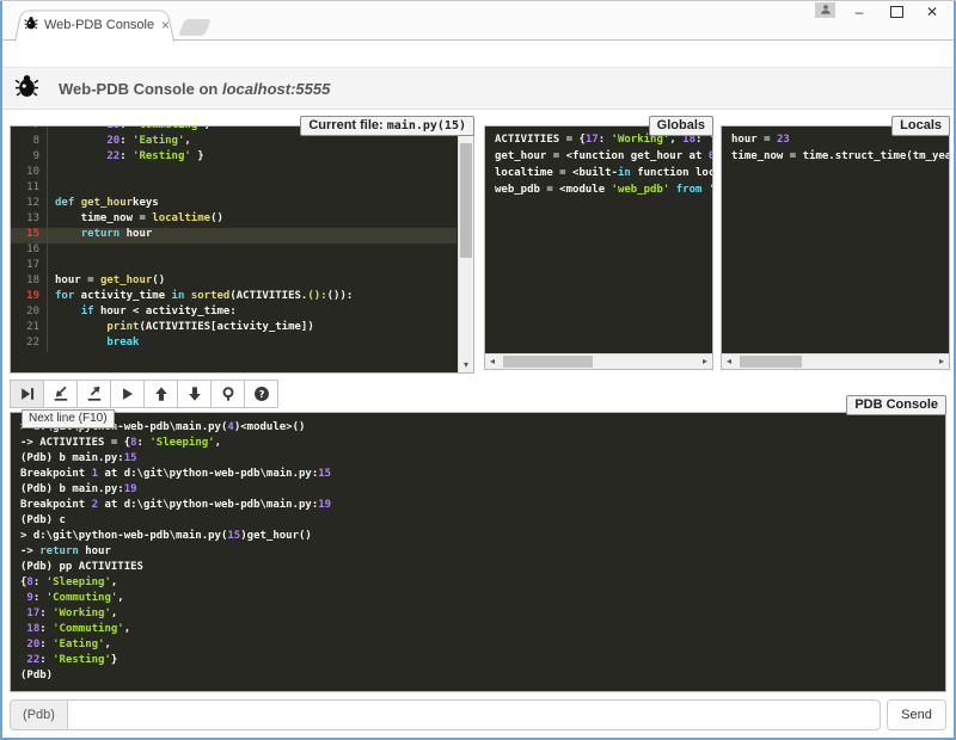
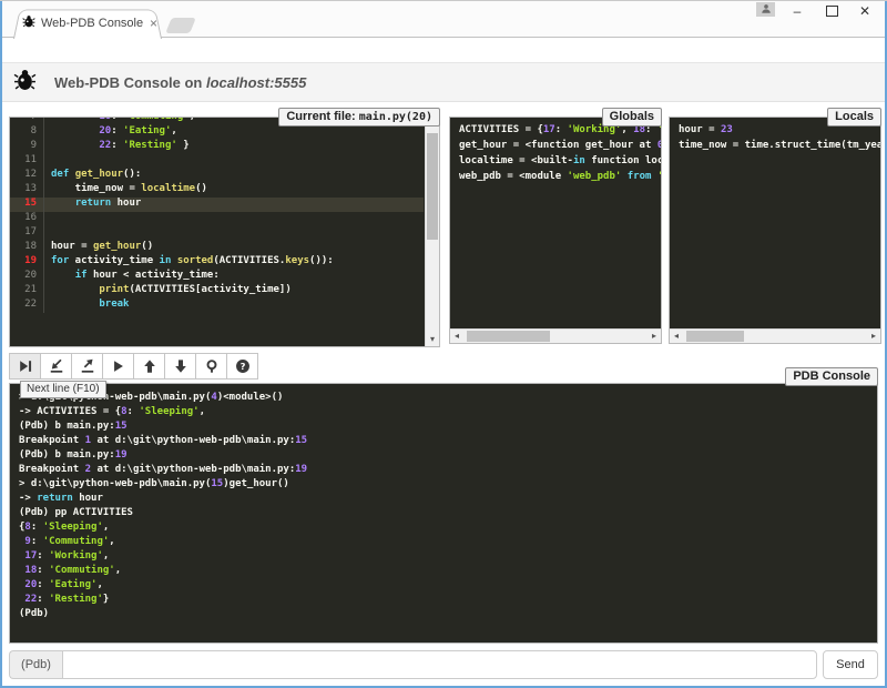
  Web-PDB Console
  ×
  –
  ✕
  Web-PDB Console on localhost:5555
- Current file: main.py(15)
+ Current file: main.py(20)
  Globals
  Locals
  PDB Console
  8
  20: 'Eating',
  9
  22: 'Resting' }
- 10
  11
  12
- def get_hourkeys
+ def get_hour():
  13
  time_now = localtime()
  15
  return hour
  16
  17
  18
  hour = get_hour()
  19
- for activity_time in sorted(ACTIVITIES.():()):
+ for activity_time in sorted(ACTIVITIES.keys()):
  20
  if hour < activity_time:
  21
  print(ACTIVITIES[activity_time])
  22
  break
  ▾
  ACTIVITIES = {17: 'Working', 18: '
  get_hour = <function get_hour at 0
  localtime = <built-in function loc
  web_pdb = <module 'web_pdb' from '
  ◂
  ▸
  hour = 23
  time_now = time.struct_time(tm_yea
  ◂
  ▸
  ?
  Next line (F10)
  -> ACTIVITIES = {8: 'Sleeping',
  (Pdb) b main.py:15
  Breakpoint 1 at d:\git\python-web-pdb\main.py:15
  (Pdb) b main.py:19
  Breakpoint 2 at d:\git\python-web-pdb\main.py:19
- (Pdb) c
  > d:\git\python-web-pdb\main.py(15)get_hour()
  -> return hour
  (Pdb) pp ACTIVITIES
  {8: 'Sleeping',
  9: 'Commuting',
  17: 'Working',
  18: 'Commuting',
  20: 'Eating',
  22: 'Resting'}
  (Pdb)
  (Pdb)
  Send
